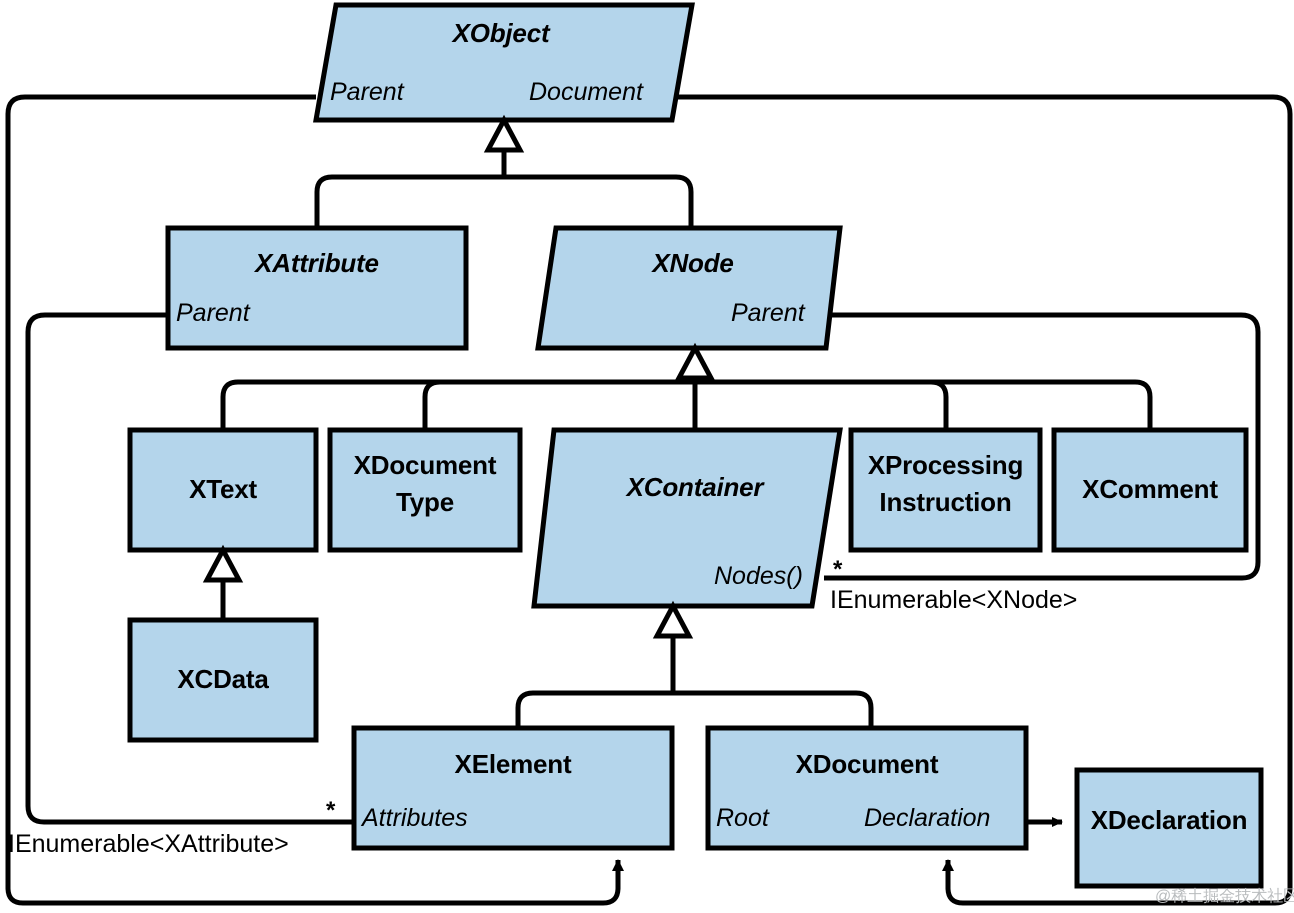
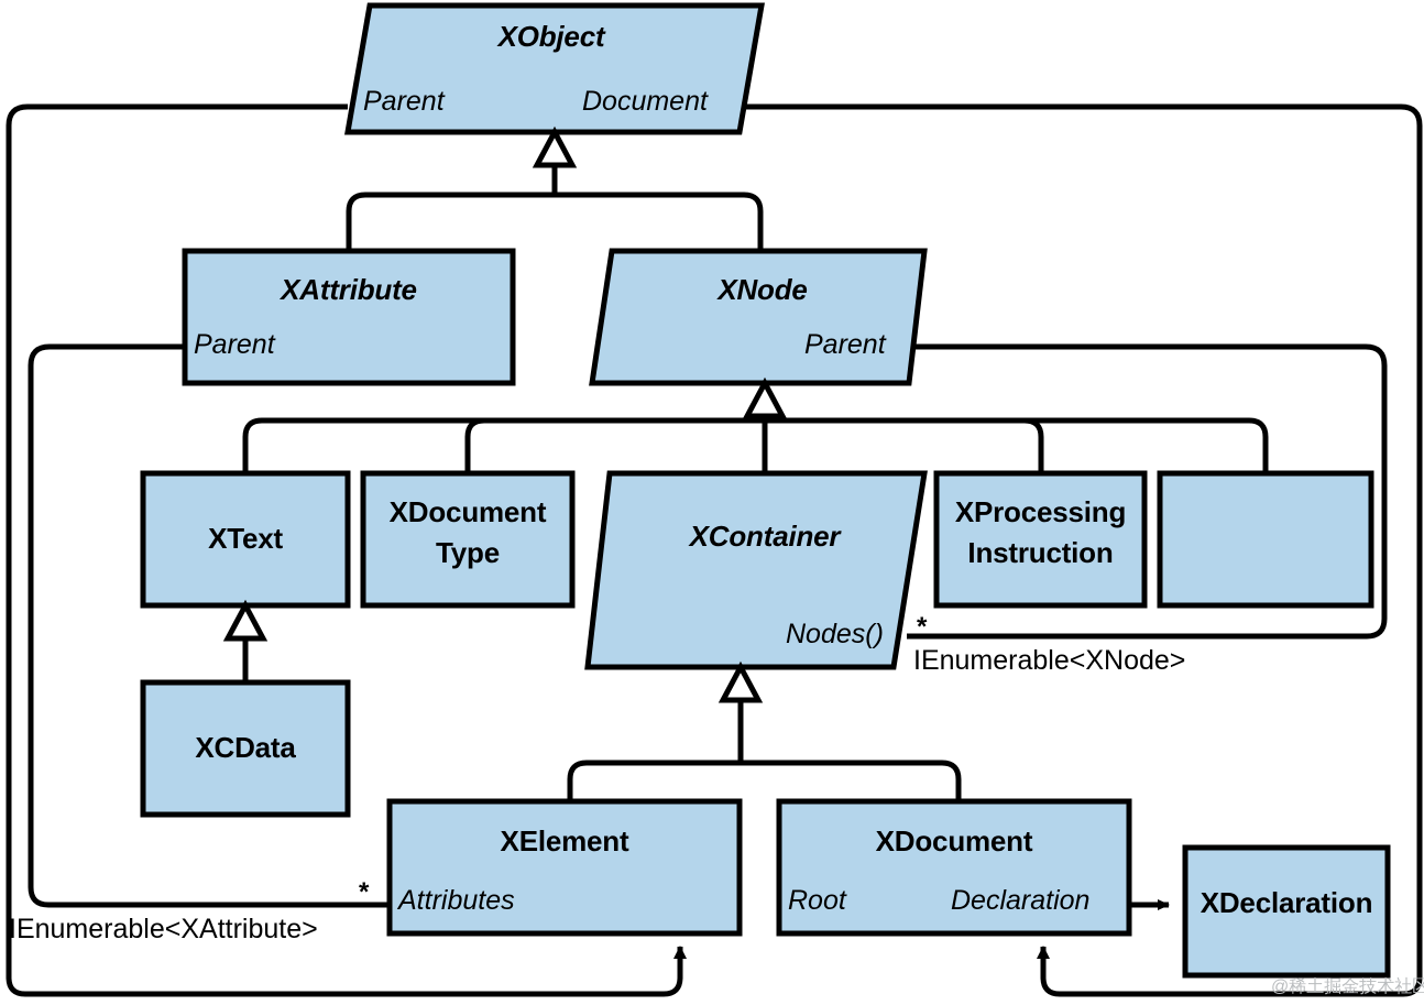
  XObject
  Parent
  Document
  XAttribute
  Parent
  XNode
  Parent
  XText
  XDocument
  Type
  XContainer
  Nodes()
  XProcessing
  Instruction
- XComment
  XCData
  XElement
  Attributes
  XDocument
  Root
  Declaration
  XDeclaration
  *
  IEnumerable<XNode>
  *
  IEnumerable<XAttribute>
  @稀土掘金技术社区
